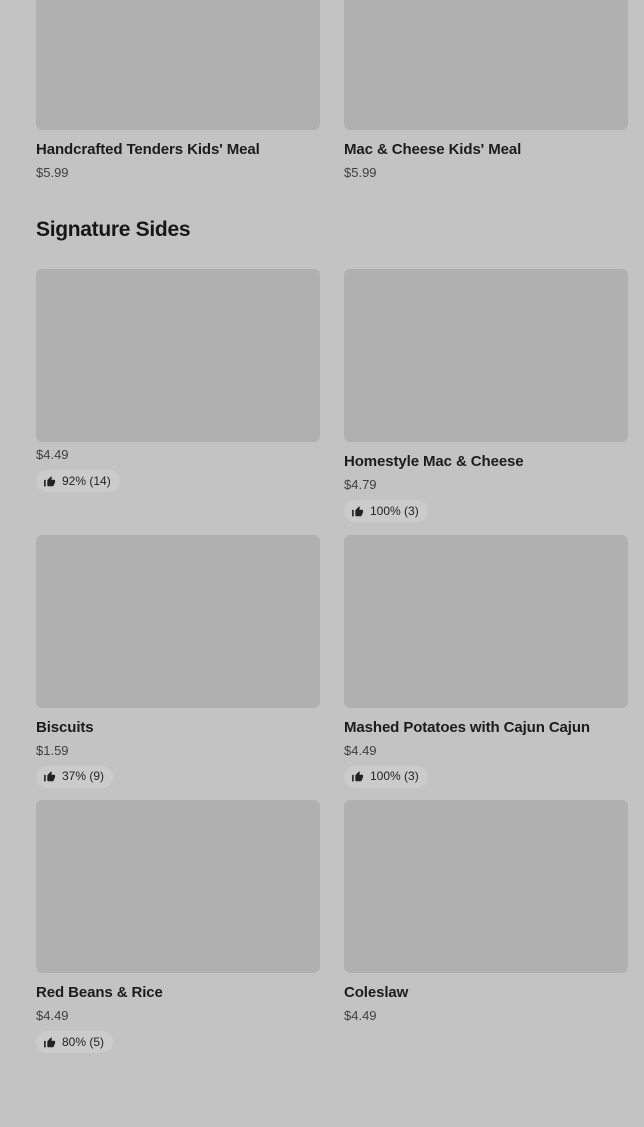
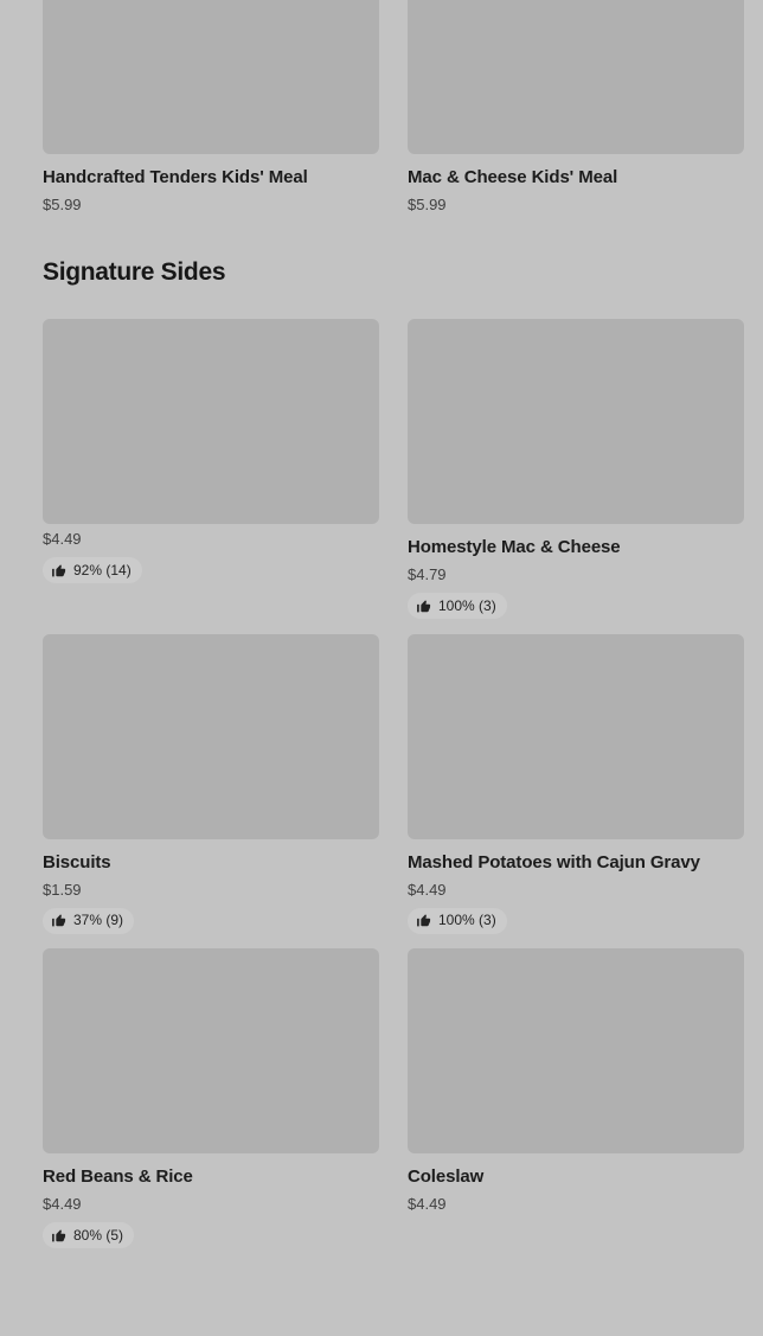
  Handcrafted Tenders Kids' Meal
  $5.99
  Mac & Cheese Kids' Meal
  $5.99
  Signature Sides
  $4.49
  92% (14)
  Homestyle Mac & Cheese
  $4.79
  100% (3)
  Biscuits
  $1.59
  37% (9)
- Mashed Potatoes with Cajun Cajun
+ Mashed Potatoes with Cajun Gravy
  $4.49
  100% (3)
  Red Beans & Rice
  $4.49
  80% (5)
  Coleslaw
  $4.49
